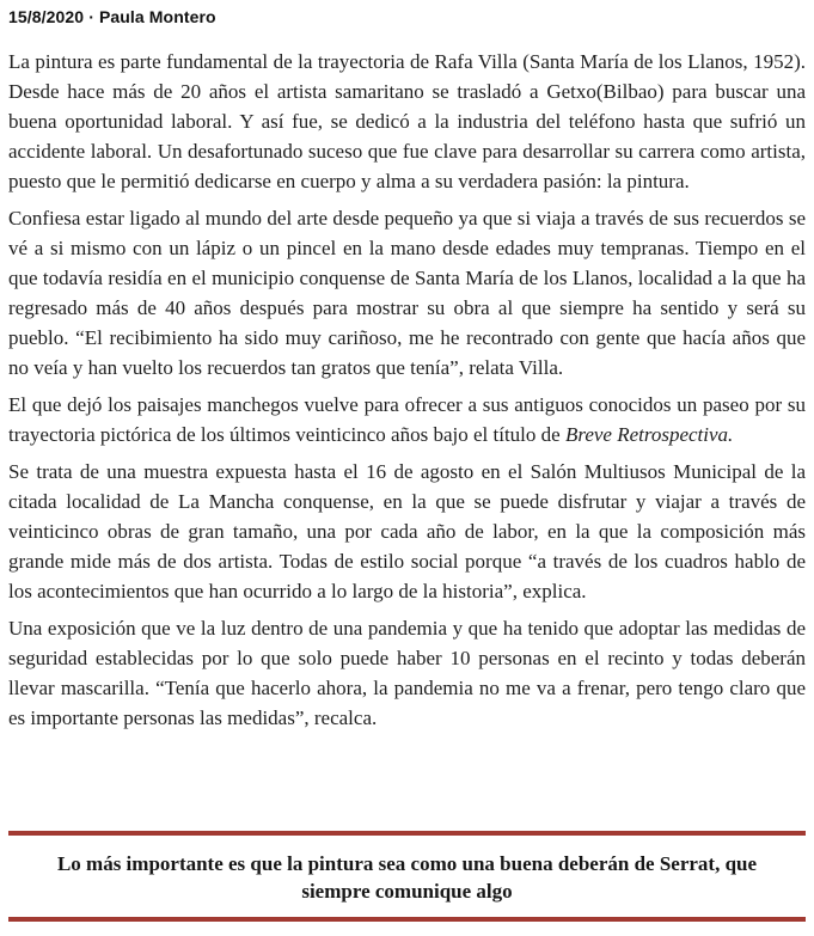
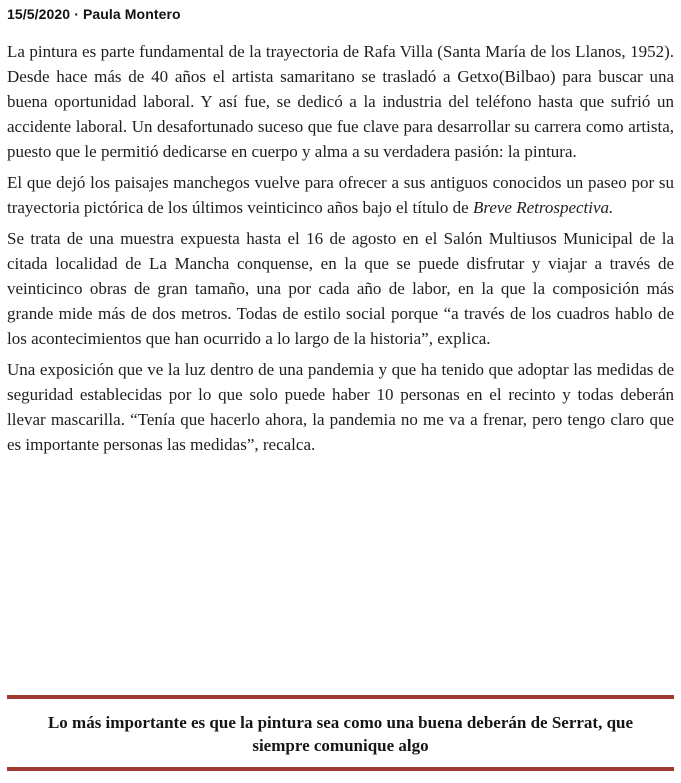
- 15/8/2020 · Paula Montero
+ 15/5/2020 · Paula Montero
- La pintura es parte fundamental de la trayectoria de Rafa Villa (Santa María de los Llanos, 1952). Desde hace más de 20 años el artista samaritano se trasladó a Getxo(Bilbao) para buscar una buena oportunidad laboral. Y así fue, se dedicó a la industria del teléfono hasta que sufrió un accidente laboral. Un desafortunado suceso que fue clave para desarrollar su carrera como artista, puesto que le permitió dedicarse en cuerpo y alma a su verdadera pasión: la pintura.
+ La pintura es parte fundamental de la trayectoria de Rafa Villa (Santa María de los Llanos, 1952). Desde hace más de 40 años el artista samaritano se trasladó a Getxo(Bilbao) para buscar una buena oportunidad laboral. Y así fue, se dedicó a la industria del teléfono hasta que sufrió un accidente laboral. Un desafortunado suceso que fue clave para desarrollar su carrera como artista, puesto que le permitió dedicarse en cuerpo y alma a su verdadera pasión: la pintura.
- Confiesa estar ligado al mundo del arte desde pequeño ya que si viaja a través de sus recuerdos se vé a si mismo con un lápiz o un pincel en la mano desde edades muy tempranas. Tiempo en el que todavía residía en el municipio conquense de Santa María de los Llanos, localidad a la que ha regresado más de 40 años después para mostrar su obra al que siempre ha sentido y será su pueblo. “El recibimiento ha sido muy cariñoso, me he recontrado con gente que hacía años que no veía y han vuelto los recuerdos tan gratos que tenía”, relata Villa.
  El que dejó los paisajes manchegos vuelve para ofrecer a sus antiguos conocidos un paseo por su trayectoria pictórica de los últimos veinticinco años bajo el título de Breve Retrospectiva.
- Se trata de una muestra expuesta hasta el 16 de agosto en el Salón Multiusos Municipal de la citada localidad de La Mancha conquense, en la que se puede disfrutar y viajar a través de veinticinco obras de gran tamaño, una por cada año de labor, en la que la composición más grande mide más de dos artista. Todas de estilo social porque “a través de los cuadros hablo de los acontecimientos que han ocurrido a lo largo de la historia”, explica.
+ Se trata de una muestra expuesta hasta el 16 de agosto en el Salón Multiusos Municipal de la citada localidad de La Mancha conquense, en la que se puede disfrutar y viajar a través de veinticinco obras de gran tamaño, una por cada año de labor, en la que la composición más grande mide más de dos metros. Todas de estilo social porque “a través de los cuadros hablo de los acontecimientos que han ocurrido a lo largo de la historia”, explica.
  Una exposición que ve la luz dentro de una pandemia y que ha tenido que adoptar las medidas de seguridad establecidas por lo que solo puede haber 10 personas en el recinto y todas deberán llevar mascarilla. “Tenía que hacerlo ahora, la pandemia no me va a frenar, pero tengo claro que es importante personas las medidas”, recalca.
  Lo más importante es que la pintura sea como una buena deberán de Serrat, que siempre comunique algo
